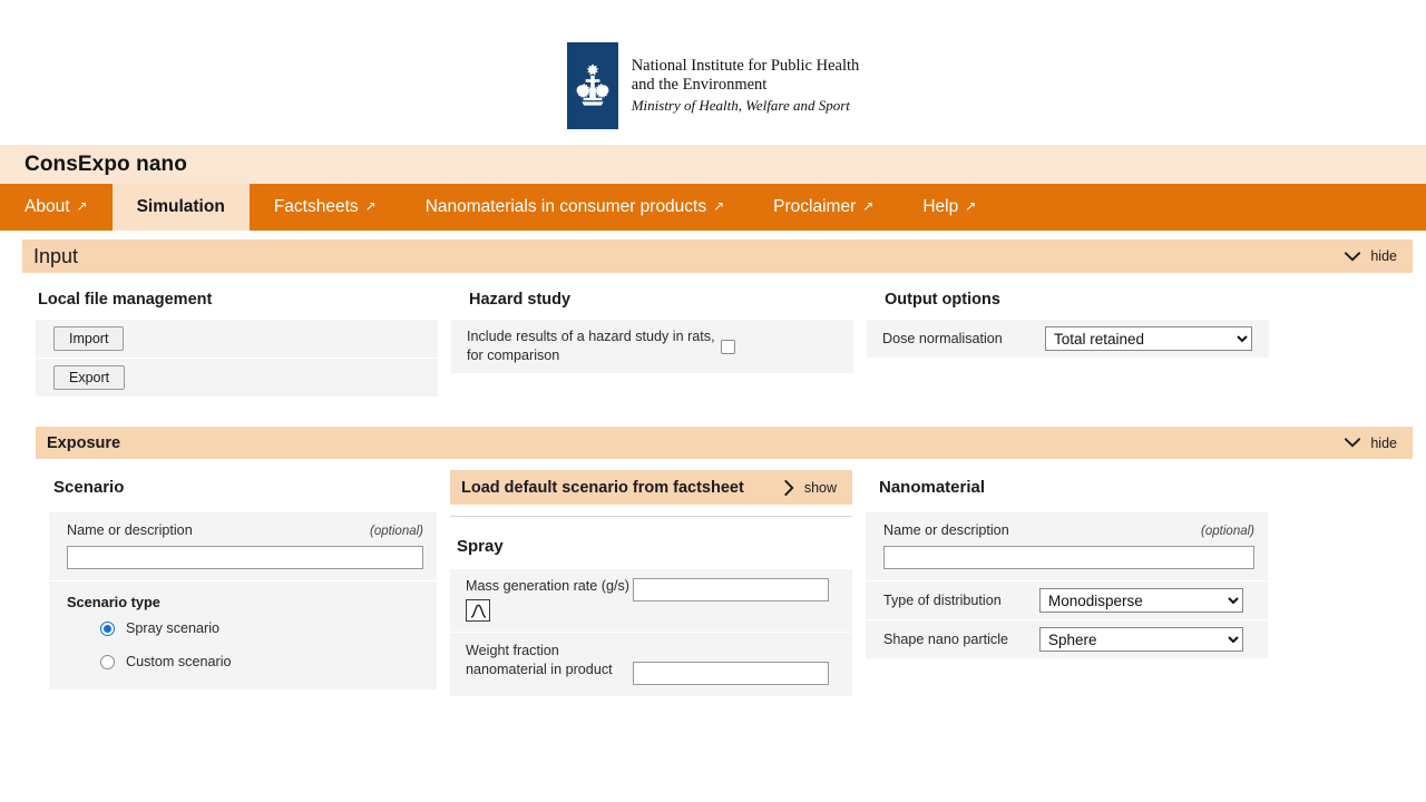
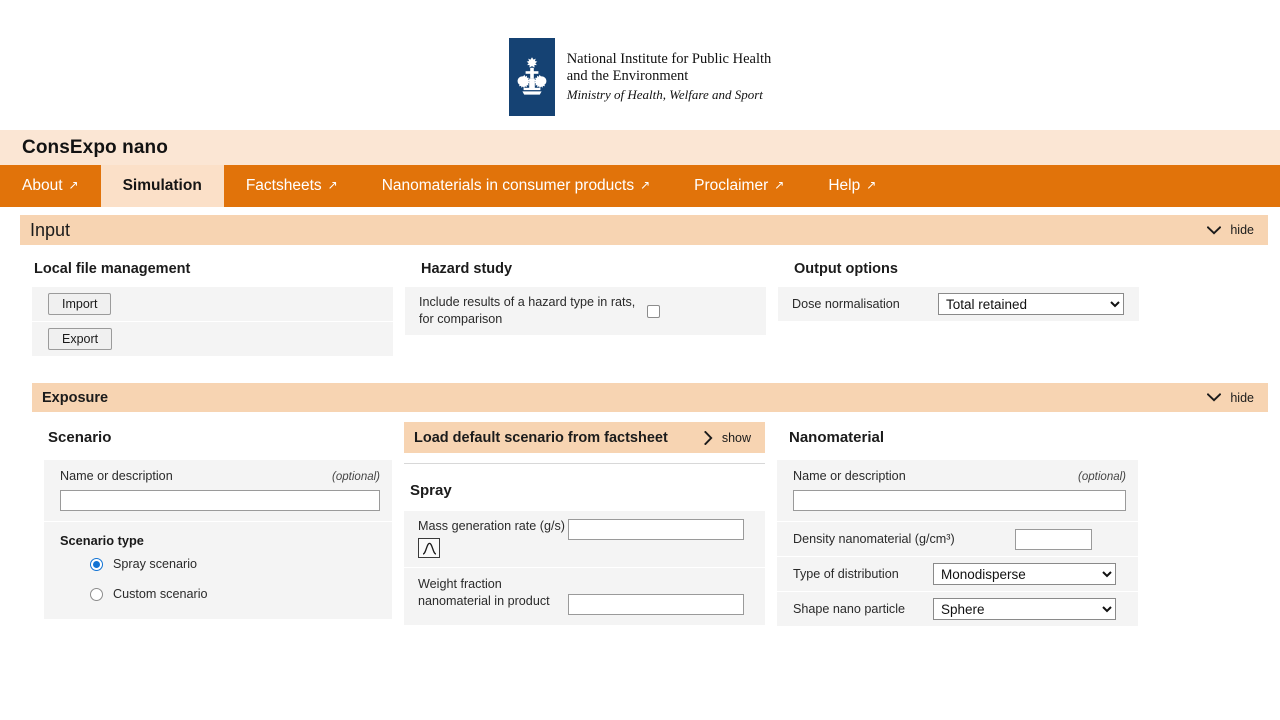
  National Institute for Public Health
  and the Environment
  Ministry of Health, Welfare and Sport
  ConsExpo nano
  About
  ↗
  Simulation
  Factsheets
  ↗
  Nanomaterials in consumer products
  ↗
  Proclaimer
  ↗
  Help
  ↗
  Input
  hide
  Local file management
  Import
  Export
  Hazard study
- Include results of a hazard study in rats, for comparison
+ Include results of a hazard type in rats, for comparison
  Output options
  Dose normalisation
  Total retained
  Exposure
  hide
  Scenario
  Name or description
  (optional)
  Scenario type
  Spray scenario
  Custom scenario
  Load default scenario from factsheet
  show
  Spray
  Mass generation rate (g/s)
  Weight fraction nanomaterial in product
  Nanomaterial
  Name or description
  (optional)
+ Density nanomaterial (g/cm³)
  Type of distribution
  Monodisperse
  Shape nano particle
  Sphere
